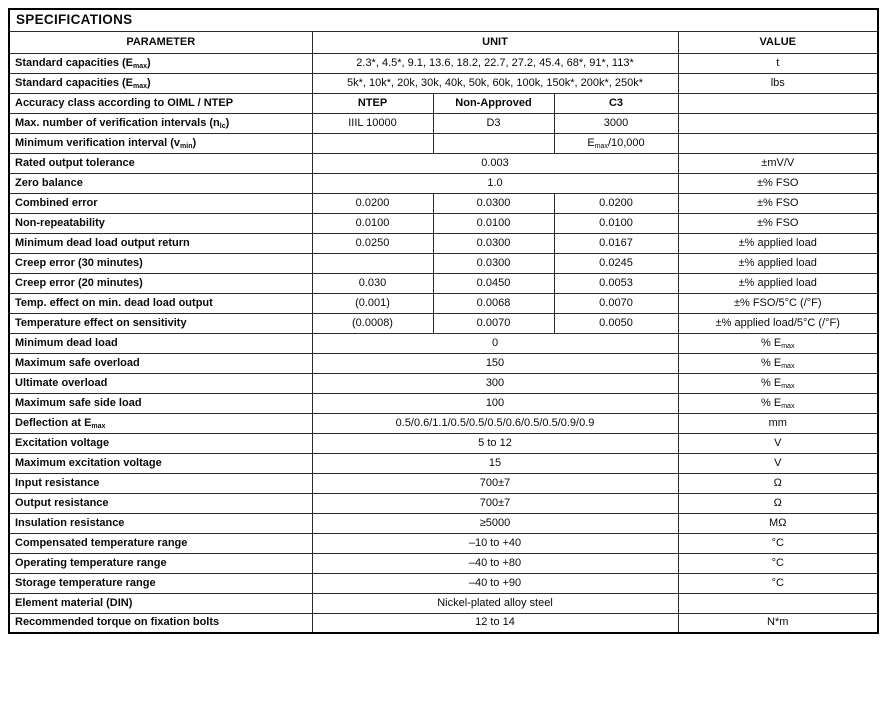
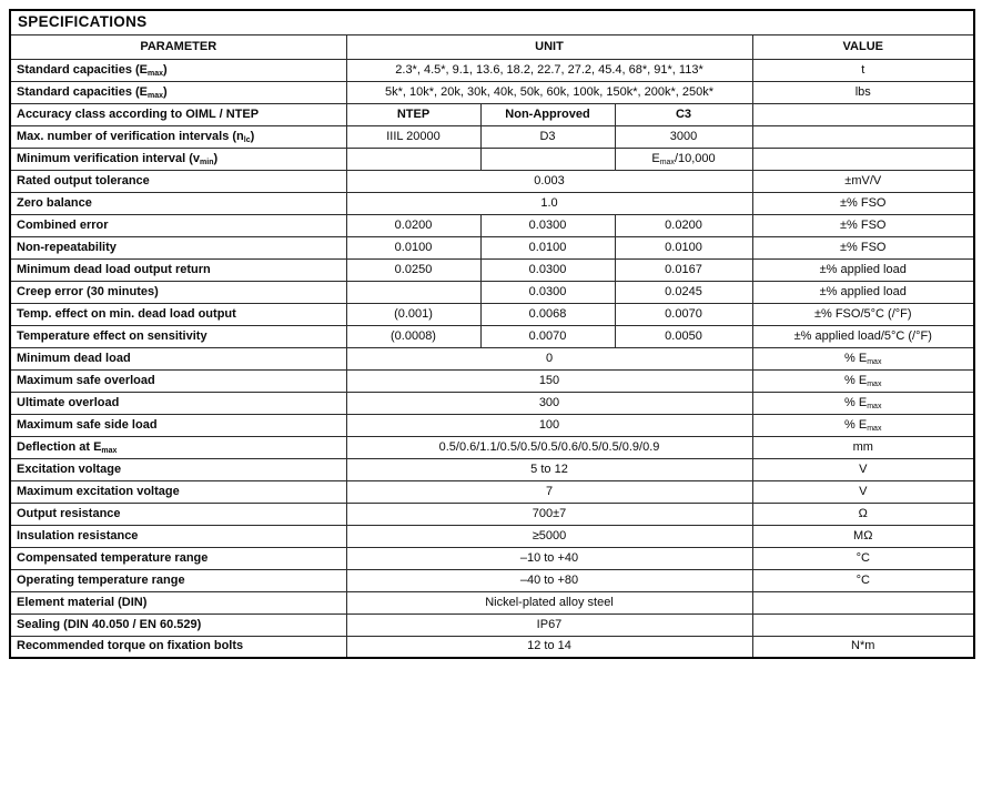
  SPECIFICATIONS
  PARAMETER	UNIT	VALUE
  Standard capacities (E )	2.3*, 4.5*, 9.1, 13.6, 18.2, 22.7, 27.2, 45.4, 68*, 91*, 113*	t
  Standard capacities (E )	5k*, 10k*, 20k, 30k, 40k, 50k, 60k, 100k, 150k*, 200k*, 250k*	lbs
  Accuracy class according to OIML / NTEP	NTEP	Non-Approved	C3
- Max. number of verification intervals (n )	IIIL 10000	D3	3000
+ Max. number of verification intervals (n )	IIIL 20000	D3	3000
  Minimum verification interval (v )			E /10,000
  Rated output tolerance	0.003	±mV/V
  Zero balance	1.0	±% FSO
  Combined error	0.0200	0.0300	0.0200	±% FSO
  Non-repeatability	0.0100	0.0100	0.0100	±% FSO
  Minimum dead load output return	0.0250	0.0300	0.0167	±% applied load
  Creep error (30 minutes)		0.0300	0.0245	±% applied load
- Creep error (20 minutes)	0.030	0.0450	0.0053	±% applied load
  Temp. effect on min. dead load output	(0.001)	0.0068	0.0070	±% FSO/5°C (/°F)
  Temperature effect on sensitivity	(0.0008)	0.0070	0.0050	±% applied load/5°C (/°F)
  Minimum dead load	0	% E
  Maximum safe overload	150	% E
  Ultimate overload	300	% E
  Maximum safe side load	100	% E
  Deflection at E	0.5/0.6/1.1/0.5/0.5/0.5/0.6/0.5/0.5/0.9/0.9	mm
  Excitation voltage	5 to 12	V
- Maximum excitation voltage	15	V
+ Maximum excitation voltage	7	V
- Input resistance	700±7	Ω
  Output resistance	700±7	Ω
  Insulation resistance	≥5000	MΩ
  Compensated temperature range	–10 to +40	°C
  Operating temperature range	–40 to +80	°C
- Storage temperature range	–40 to +90	°C
  Element material (DIN)	Nickel-plated alloy steel
+ Sealing (DIN 40.050 / EN 60.529)	IP67
  Recommended torque on fixation bolts	12 to 14	N*m
